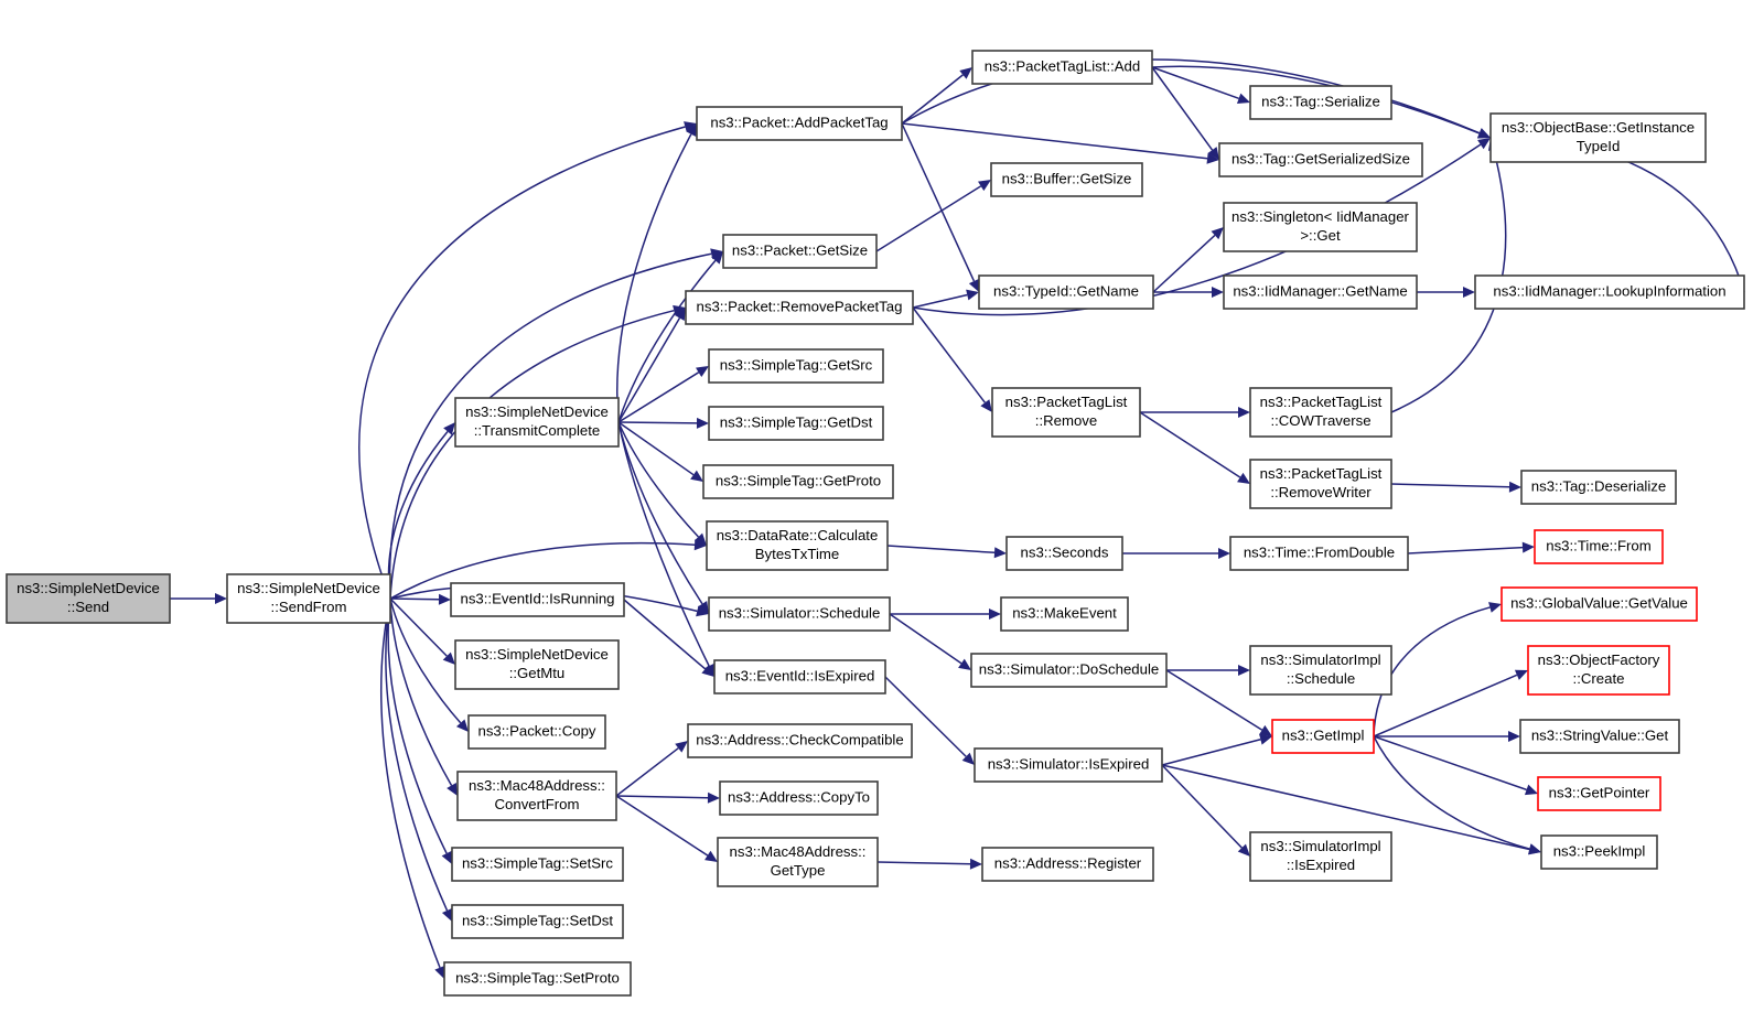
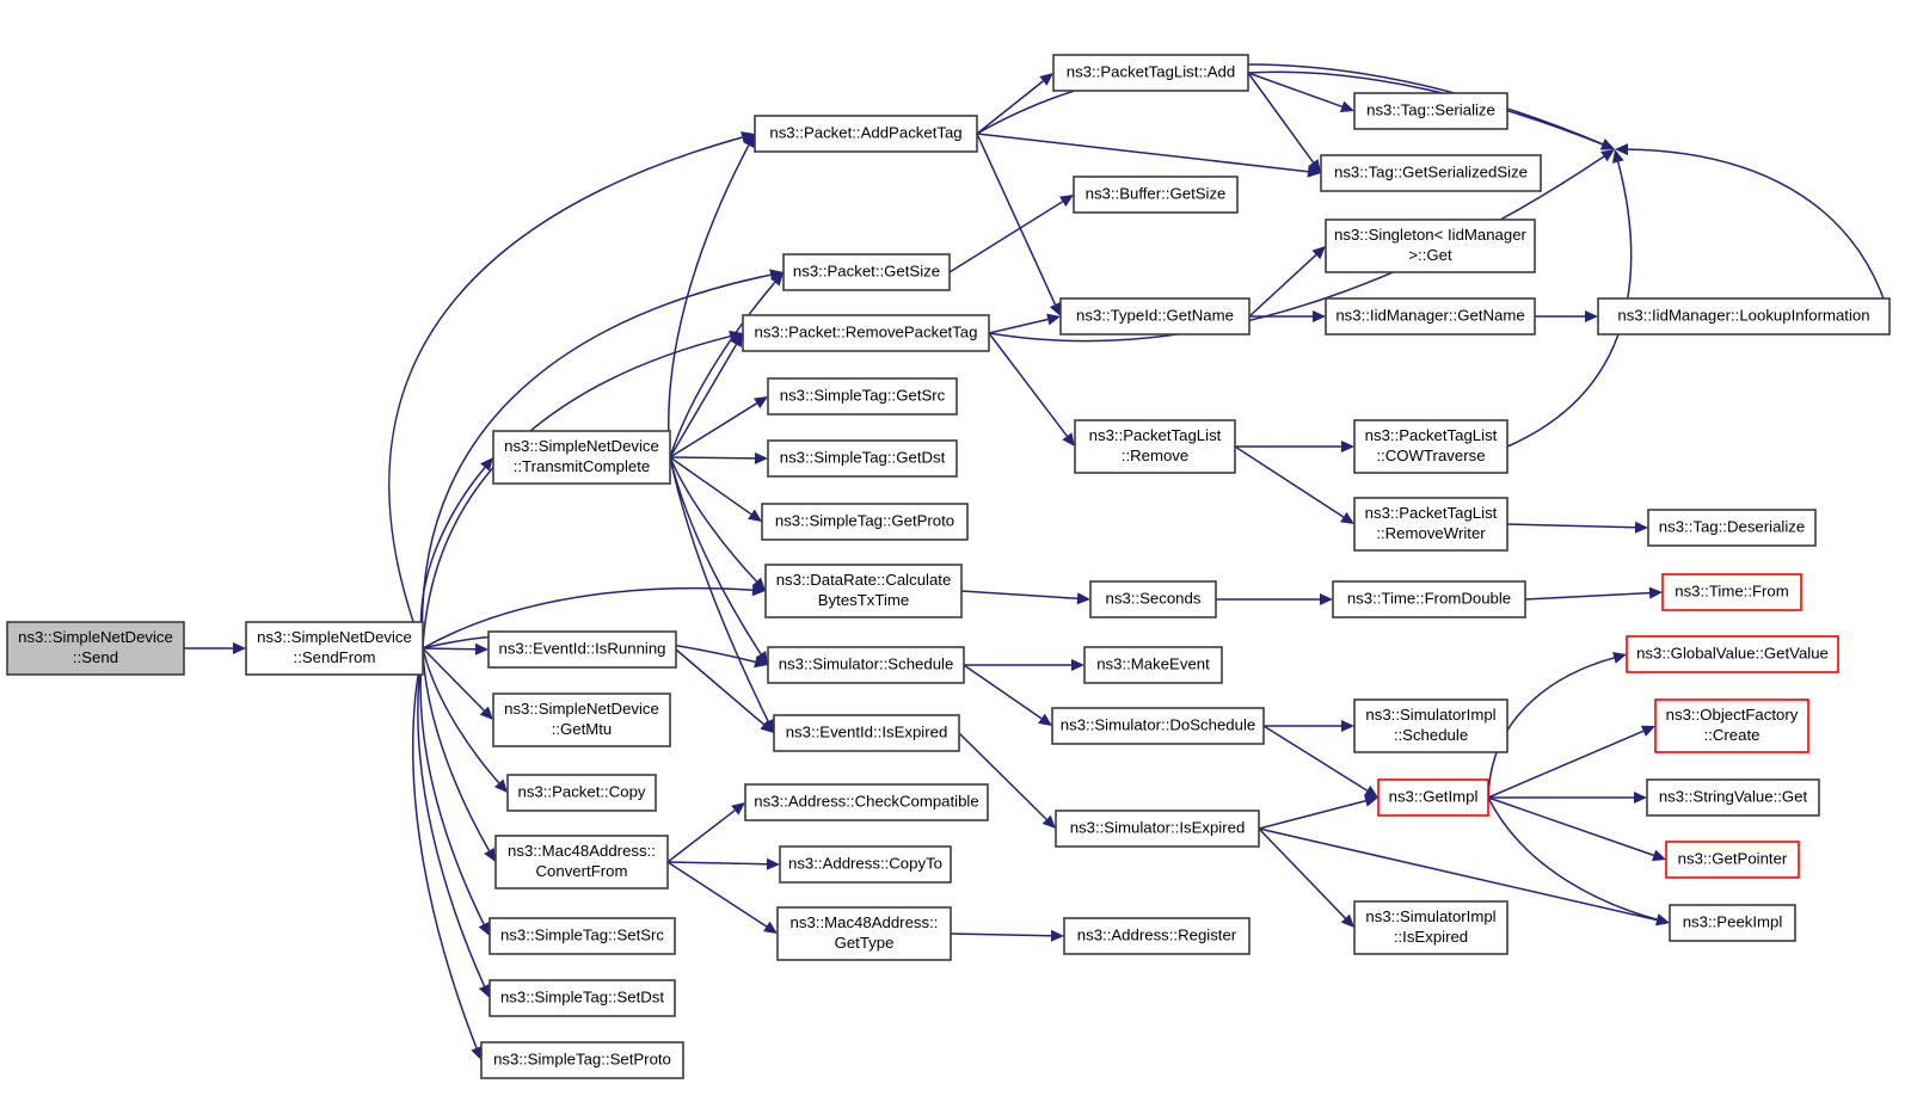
  ns3::SimpleNetDevice
  ::Send
  ns3::SimpleNetDevice
  ::SendFrom
  ns3::Packet::AddPacketTag
  ns3::Packet::GetSize
  ns3::Packet::RemovePacketTag
  ns3::SimpleNetDevice
  ::TransmitComplete
  ns3::SimpleTag::GetSrc
  ns3::SimpleTag::GetDst
  ns3::SimpleTag::GetProto
  ns3::DataRate::Calculate
  BytesTxTime
  ns3::Simulator::Schedule
  ns3::EventId::IsExpired
  ns3::EventId::IsRunning
  ns3::SimpleNetDevice
  ::GetMtu
  ns3::Packet::Copy
  ns3::Mac48Address::
  ConvertFrom
  ns3::SimpleTag::SetSrc
  ns3::SimpleTag::SetDst
  ns3::SimpleTag::SetProto
  ns3::Address::CheckCompatible
  ns3::Address::CopyTo
  ns3::Mac48Address::
  GetType
  ns3::PacketTagList::Add
  ns3::Buffer::GetSize
  ns3::TypeId::GetName
  ns3::PacketTagList
  ::Remove
  ns3::Seconds
  ns3::MakeEvent
  ns3::Simulator::DoSchedule
  ns3::Simulator::IsExpired
  ns3::Address::Register
  ns3::Tag::Serialize
  ns3::Tag::GetSerializedSize
  ns3::Singleton< IidManager
  >::Get
  ns3::IidManager::GetName
  ns3::PacketTagList
  ::COWTraverse
  ns3::PacketTagList
  ::RemoveWriter
  ns3::Time::FromDouble
  ns3::SimulatorImpl
  ::Schedule
  ns3::GetImpl
  ns3::SimulatorImpl
  ::IsExpired
- ns3::ObjectBase::GetInstance
- TypeId
  ns3::IidManager::LookupInformation
  ns3::Tag::Deserialize
  ns3::Time::From
  ns3::GlobalValue::GetValue
  ns3::ObjectFactory
  ::Create
  ns3::StringValue::Get
  ns3::GetPointer
  ns3::PeekImpl
